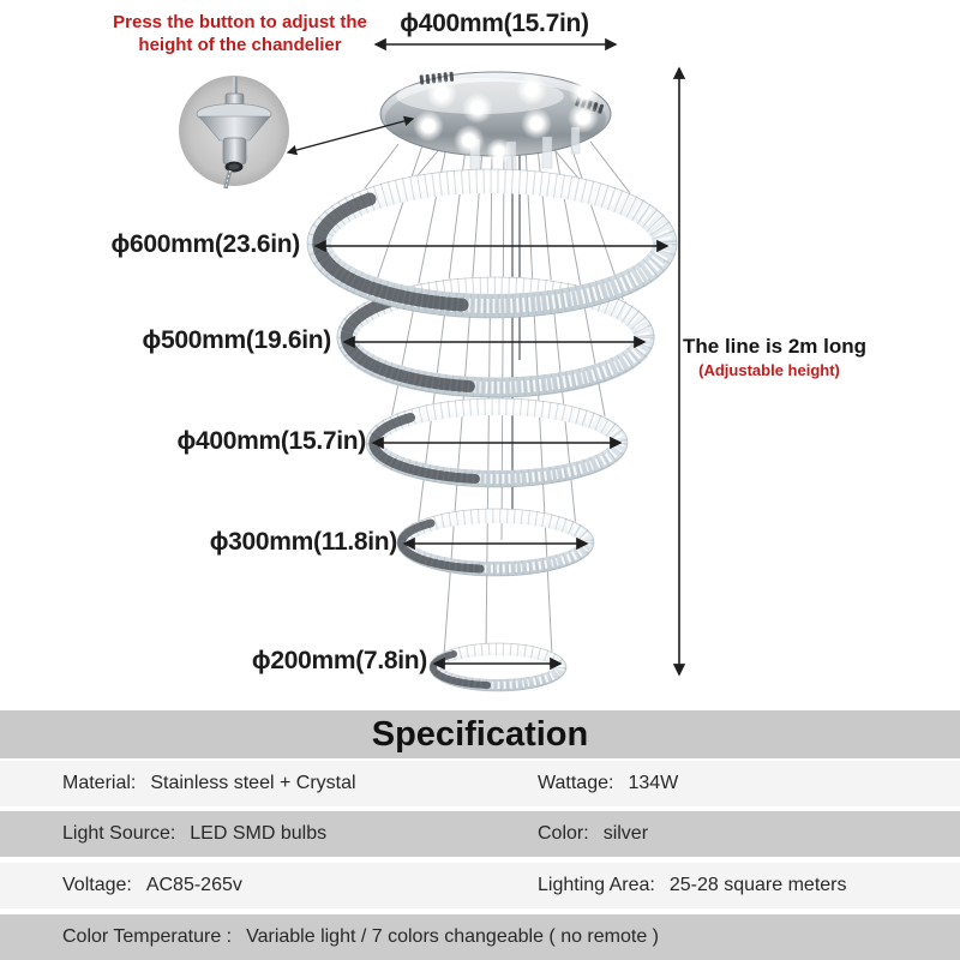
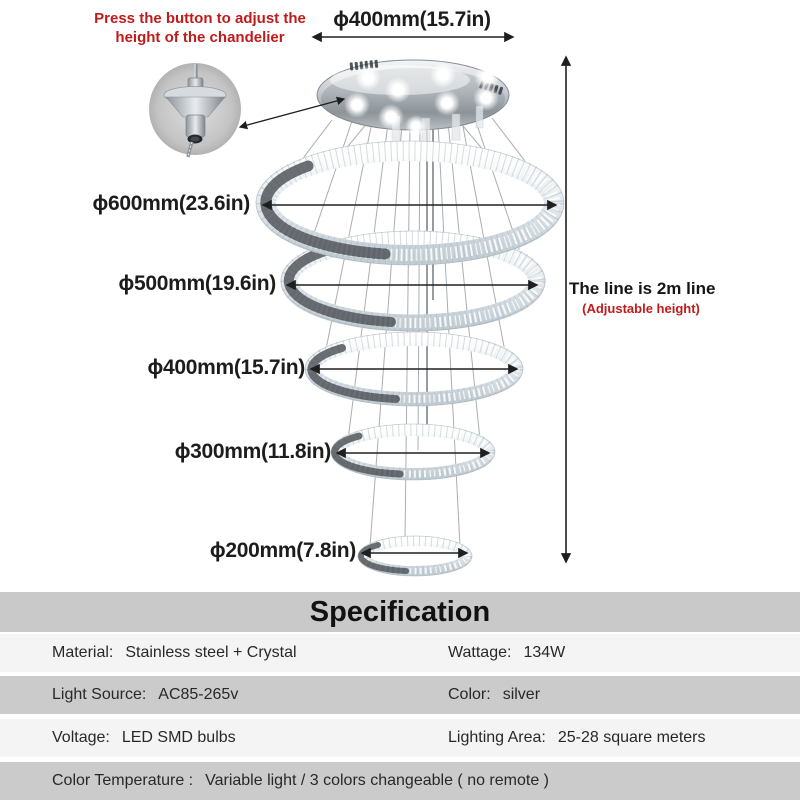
  Press the button to adjust the
  height of the chandelier
  ϕ400mm(15.7in)
  ϕ600mm(23.6in)
  ϕ500mm(19.6in)
  ϕ400mm(15.7in)
  ϕ300mm(11.8in)
  ϕ200mm(7.8in)
- The line is 2m long
+ The line is 2m line
  (Adjustable height)
  Specification
  Material: Stainless steel + Crystal
  Wattage: 134W
- Light Source: LED SMD bulbs
+ Light Source: AC85-265v
  Color: silver
- Voltage: AC85-265v
+ Voltage: LED SMD bulbs
  Lighting Area: 25-28 square meters
- Color Temperature : Variable light / 7 colors changeable ( no remote )
+ Color Temperature : Variable light / 3 colors changeable ( no remote )
